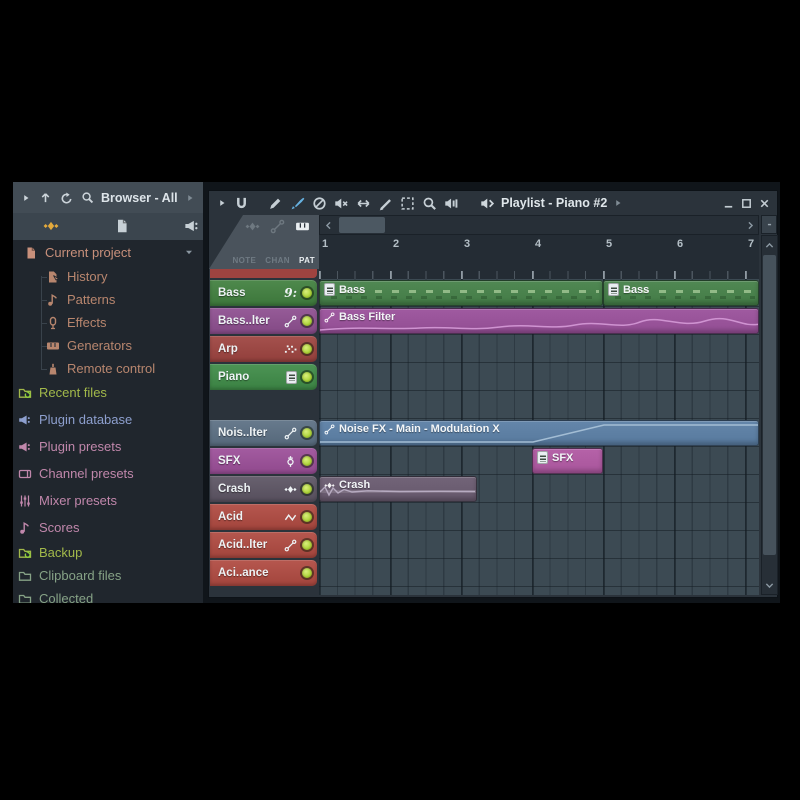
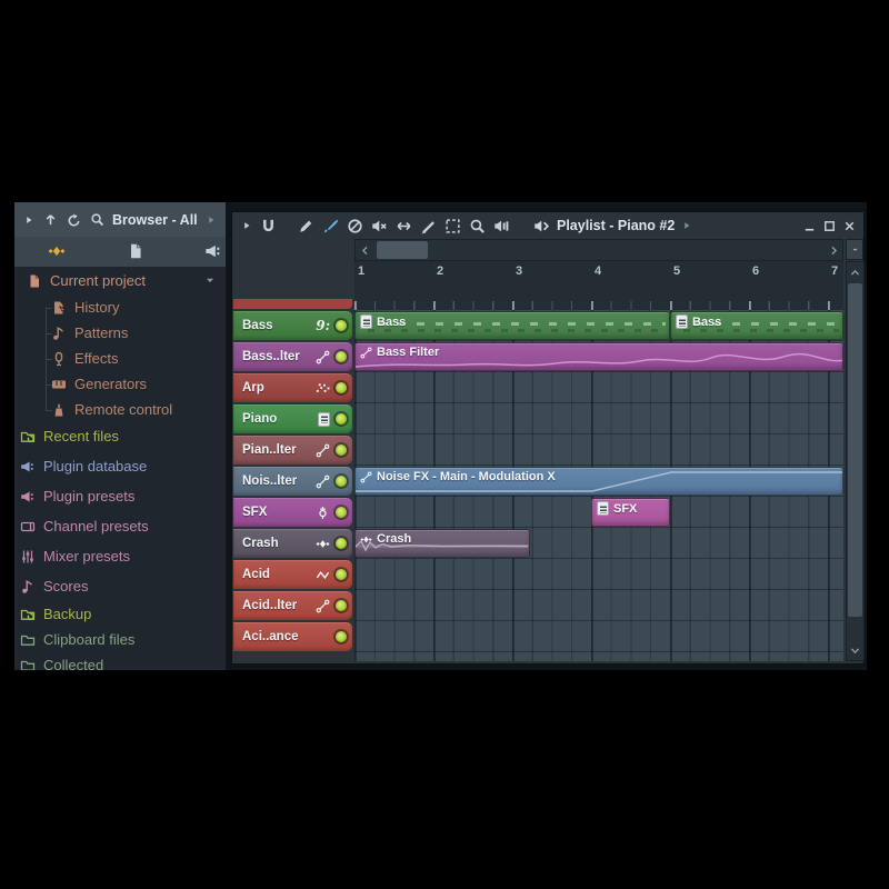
  Browser - All
  Current project
  History
  Patterns
  Effects
  Generators
  Remote control
  Recent files
  Plugin database
  Plugin presets
  Channel presets
  Mixer presets
  Scores
  Backup
  Clipboard files
  Collected
  Playlist - Piano #2
- NOTE
- CHAN
- PAT
  Bass
  9:
  Bass..lter
  Arp
  Piano
+ Pian..lter
  Nois..lter
  SFX
  Crash
  Acid
  Acid..lter
  Aci..ance
  1
  2
  3
  4
  5
  6
  7
  Bass
  Bass
  Bass Filter
  Noise FX - Main - Modulation X
  SFX
  Crash
